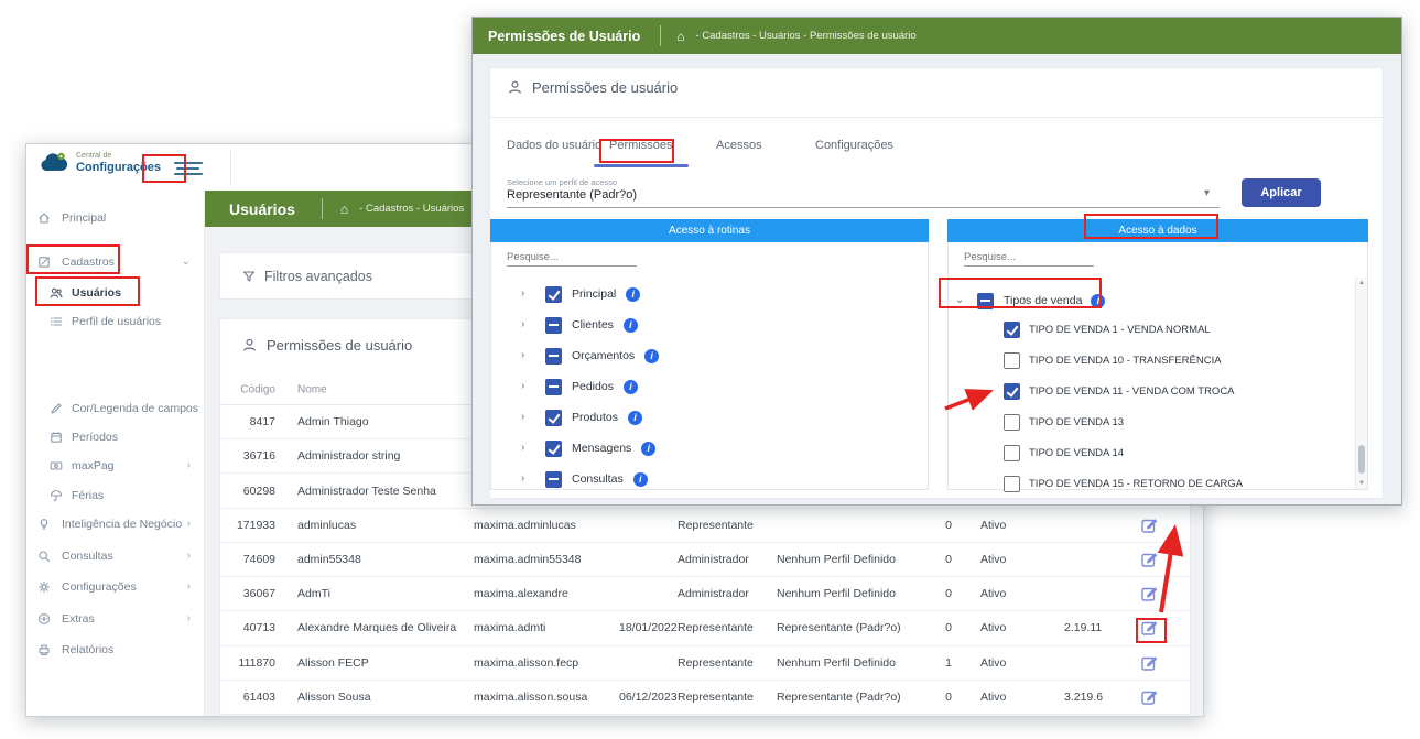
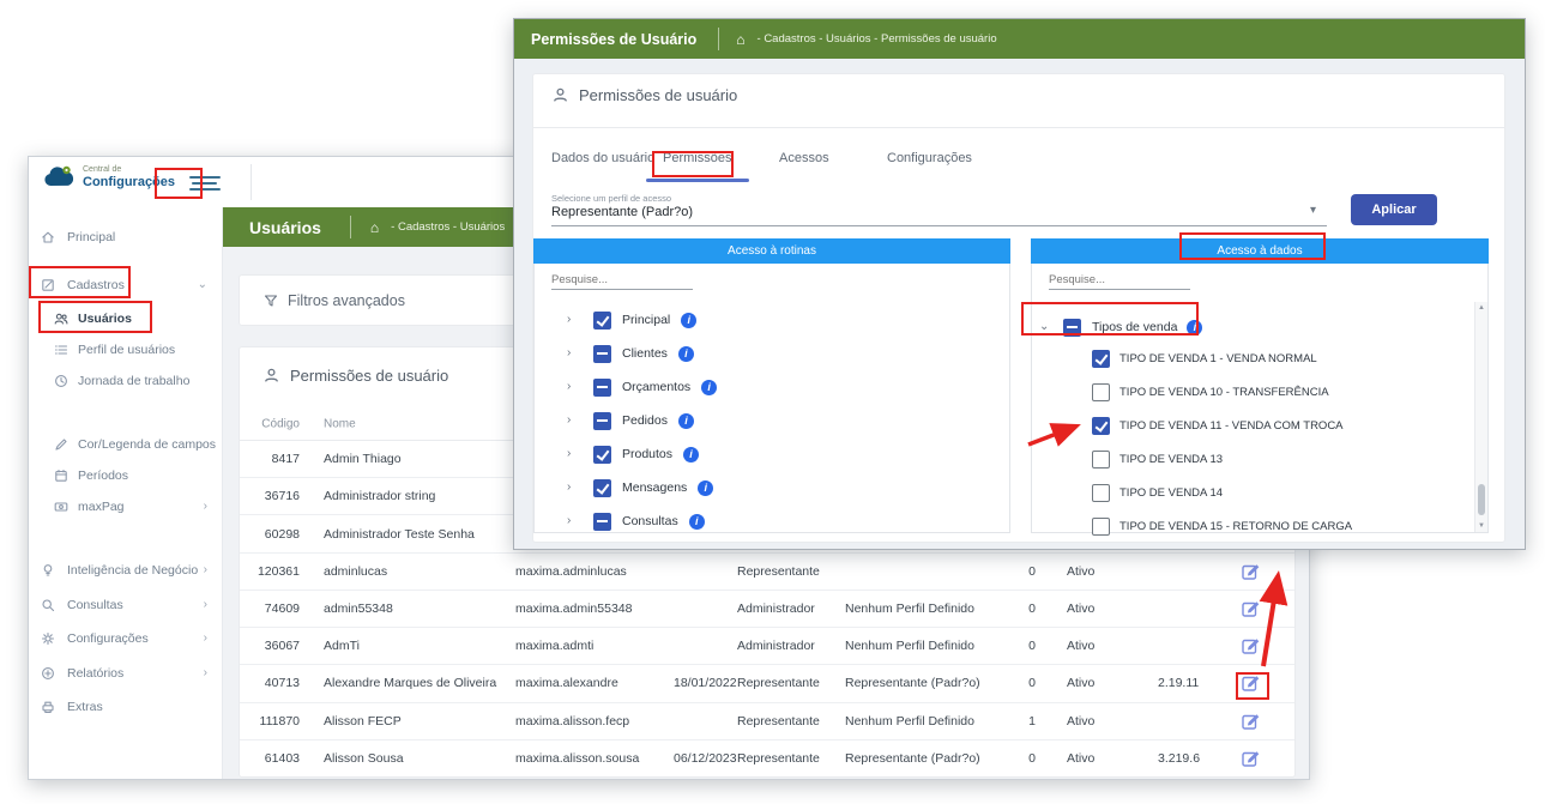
  Configurações
  Usuários
  ⌂
  - Cadastros - Usuários
  Principal
  Cadastros
  ⌄
  Usuários
  Perfil de usuários
+ Jornada de trabalho
  Cor/Legenda de campos
  Períodos
  maxPag
  ›
- Férias
  Inteligência de Negócio
  ›
  Consultas
  ›
  Configurações
  ›
- Extras
+ Relatórios
  ›
- Relatórios
+ Extras
  Filtros avançados
  Permissões de usuário
  Código
  Nome
  8417
  Admin Thiago
  36716
  Administrador string
  60298
  Administrador Teste Senha
- 171933
+ 120361
  adminlucas
  maxima.adminlucas
  Representante
  0
  Ativo
  74609
  admin55348
  maxima.admin55348
  Administrador
  Nenhum Perfil Definido
  0
  Ativo
  36067
  AdmTi
- maxima.alexandre
+ maxima.admti
  Administrador
  Nenhum Perfil Definido
  0
  Ativo
  40713
  Alexandre Marques de Oliveira
- maxima.admti
+ maxima.alexandre
  18/01/2022
  Representante
  Representante (Padr?o)
  0
  Ativo
  2.19.11
  111870
  Alisson FECP
  maxima.alisson.fecp
  Representante
  Nenhum Perfil Definido
  1
  Ativo
  61403
  Alisson Sousa
  maxima.alisson.sousa
  06/12/2023
  Representante
  Representante (Padr?o)
  0
  Ativo
  3.219.6
  Permissões de Usuário
  ⌂
  - Cadastros - Usuários - Permissões de usuário
  Permissões de usuário
  Dados do usuário
  Permissões
  Acessos
  Configurações
  Selecione um perfil de acesso
  Representante (Padr?o)
  ▾
  Aplicar
  Acesso à rotinas
  Pesquise...
  ›
  Principal
  i
  ›
  Clientes
  i
  ›
  Orçamentos
  i
  ›
  Pedidos
  i
  ›
  Produtos
  i
  ›
  Mensagens
  i
  ›
  Consultas
  i
  Acesso à dados
  Pesquise...
  ⌄
  Tipos de venda
  i
  TIPO DE VENDA 1 - VENDA NORMAL
  TIPO DE VENDA 10 - TRANSFERÊNCIA
  TIPO DE VENDA 11 - VENDA COM TROCA
  TIPO DE VENDA 13
  TIPO DE VENDA 14
  TIPO DE VENDA 15 - RETORNO DE CARGA
